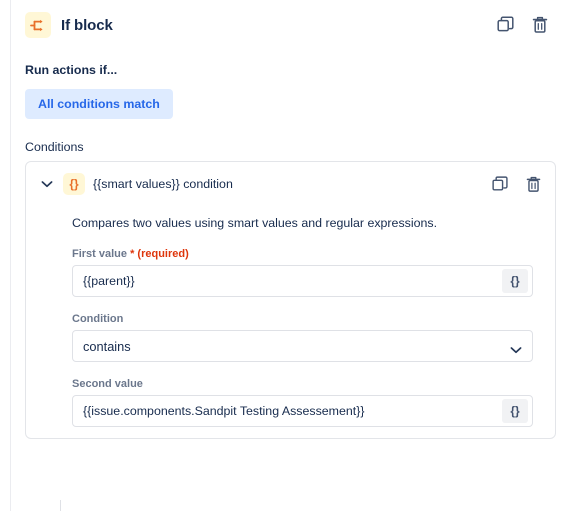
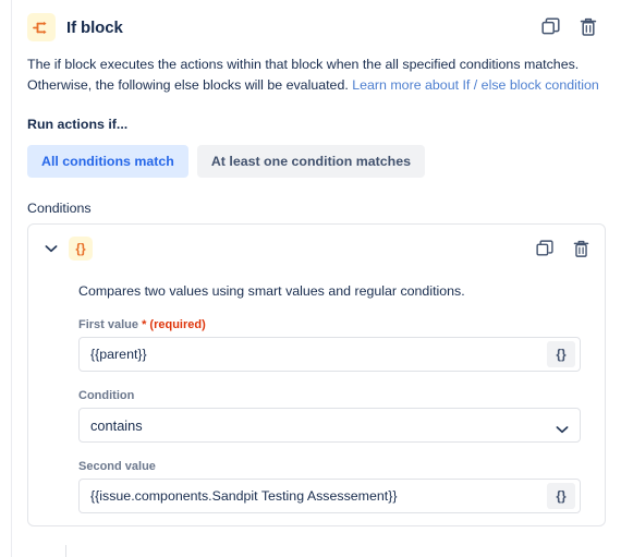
  If block
+ The if block executes the actions within that block when the all specified conditions matches. Otherwise, the following else blocks will be evaluated. Learn more about If / else block condition
  Run actions if...
  All conditions match
+ At least one condition matches
  Conditions
  {}
- {{smart values}} condition
- Compares two values using smart values and regular expressions.
+ Compares two values using smart values and regular conditions.
  First value * (required)
  {{parent}}
  {}
  Condition
  contains
  Second value
  {{issue.components.Sandpit Testing Assessement}}
  {}
